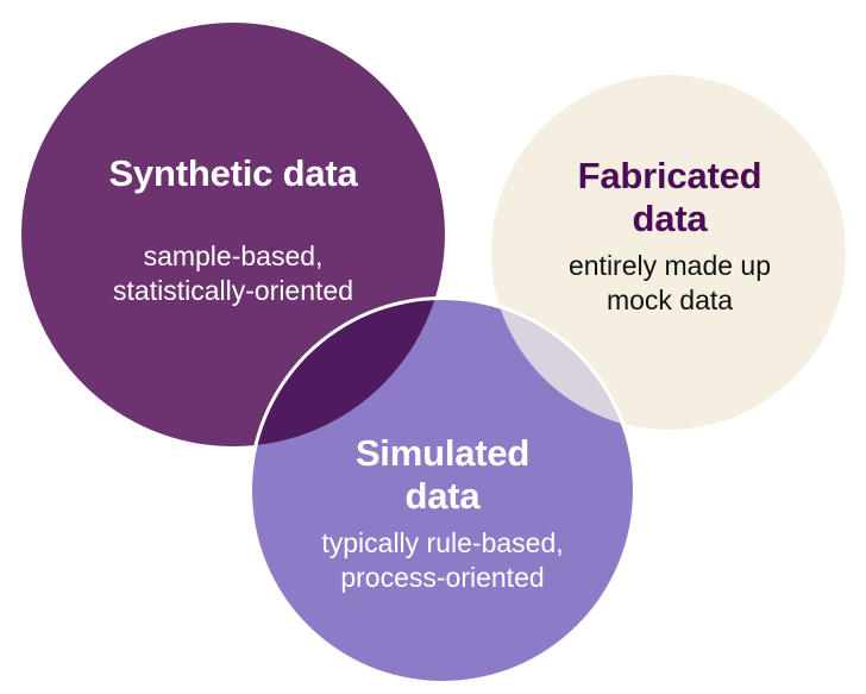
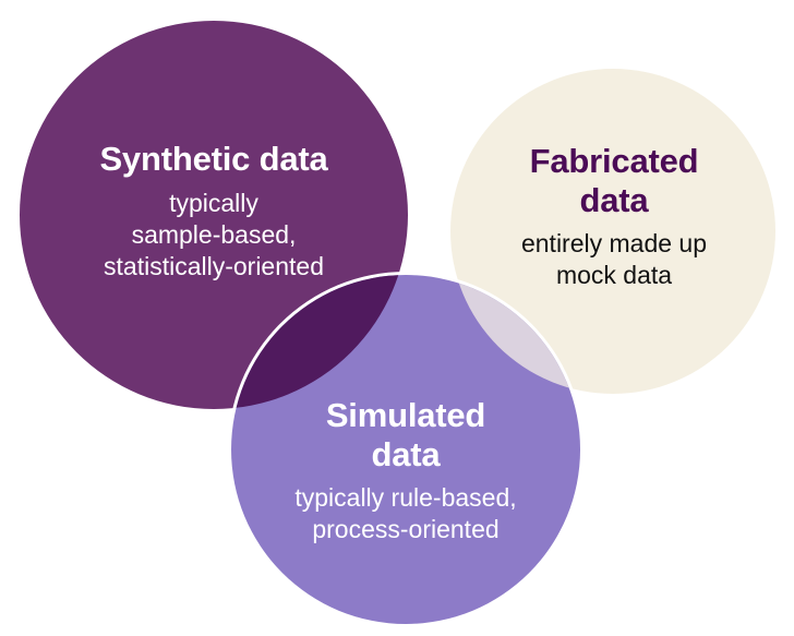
  Synthetic data
+ typically
  sample-based,
  statistically-oriented
  Fabricated
  data
  entirely made up
  mock data
  Simulated
  data
  typically rule-based,
  process-oriented
